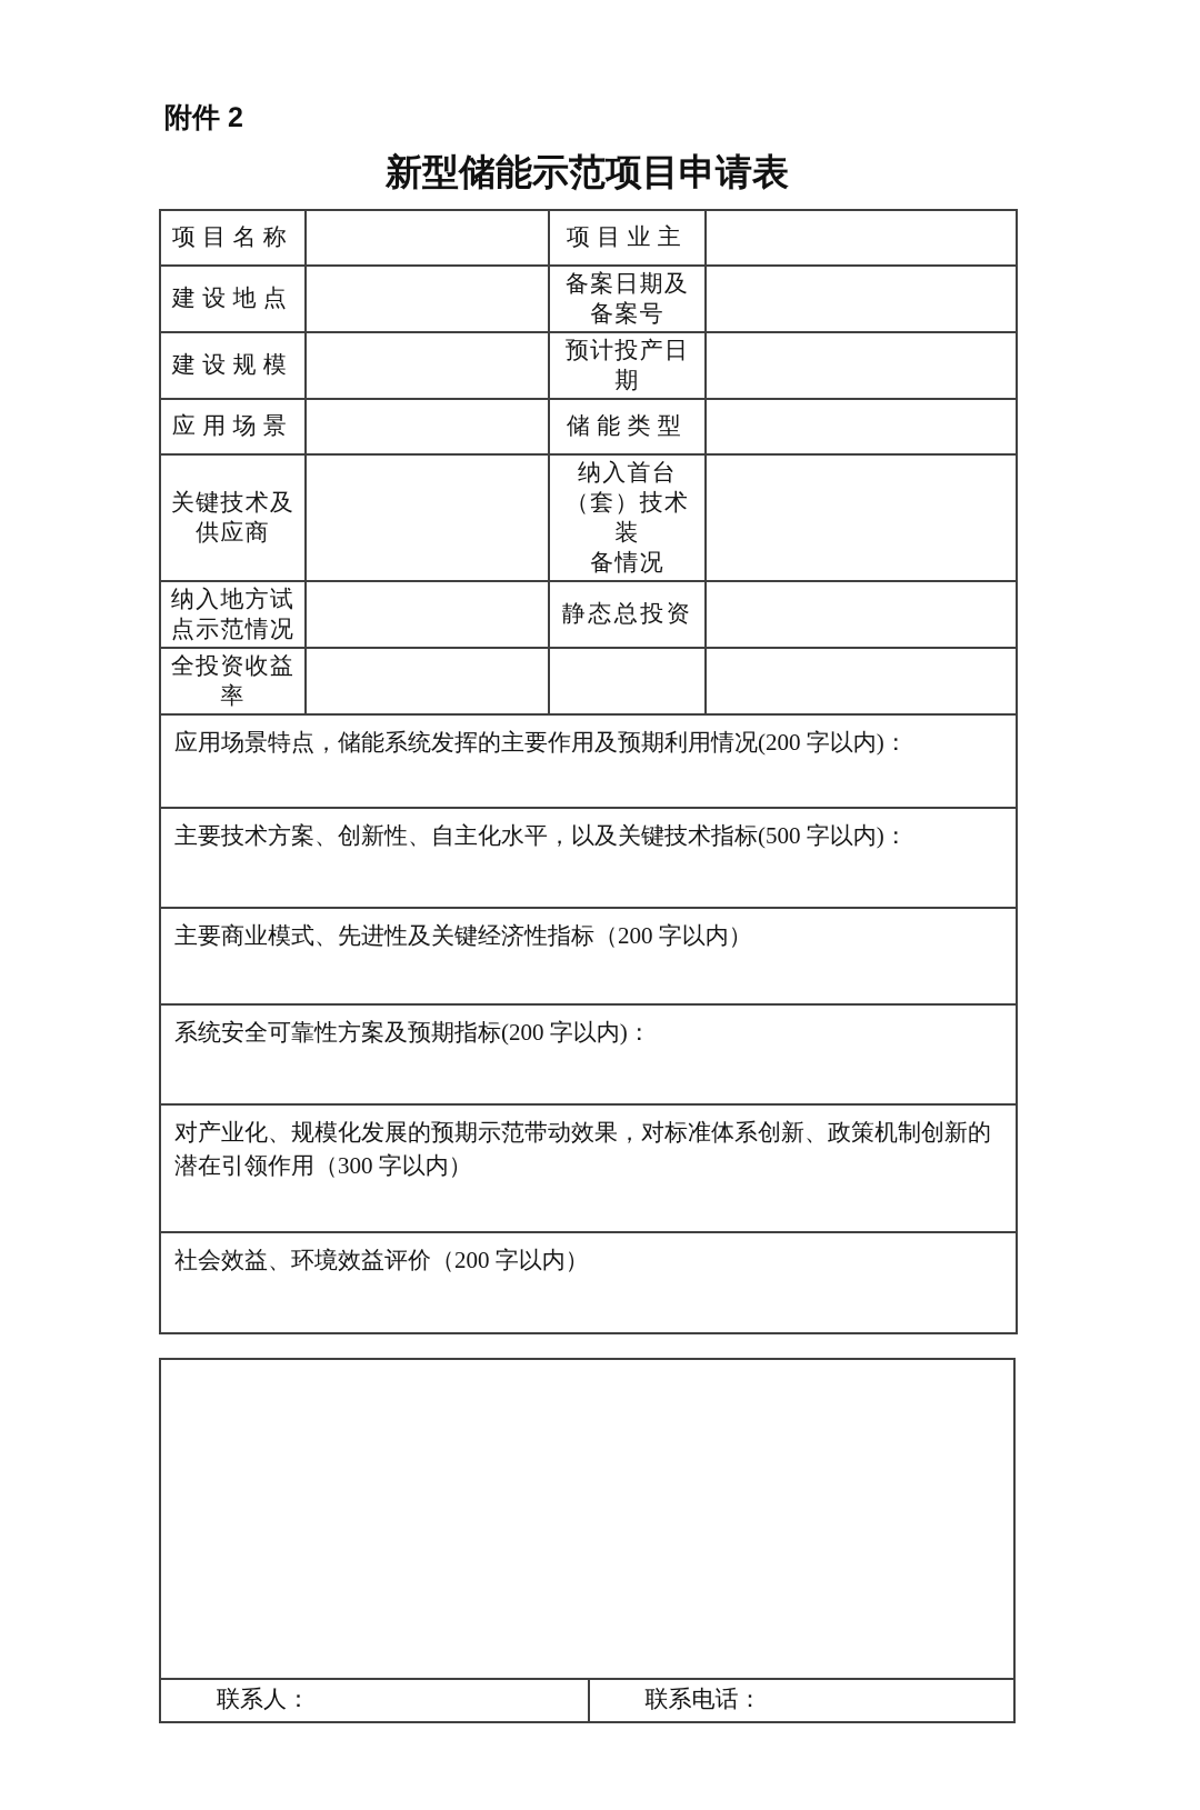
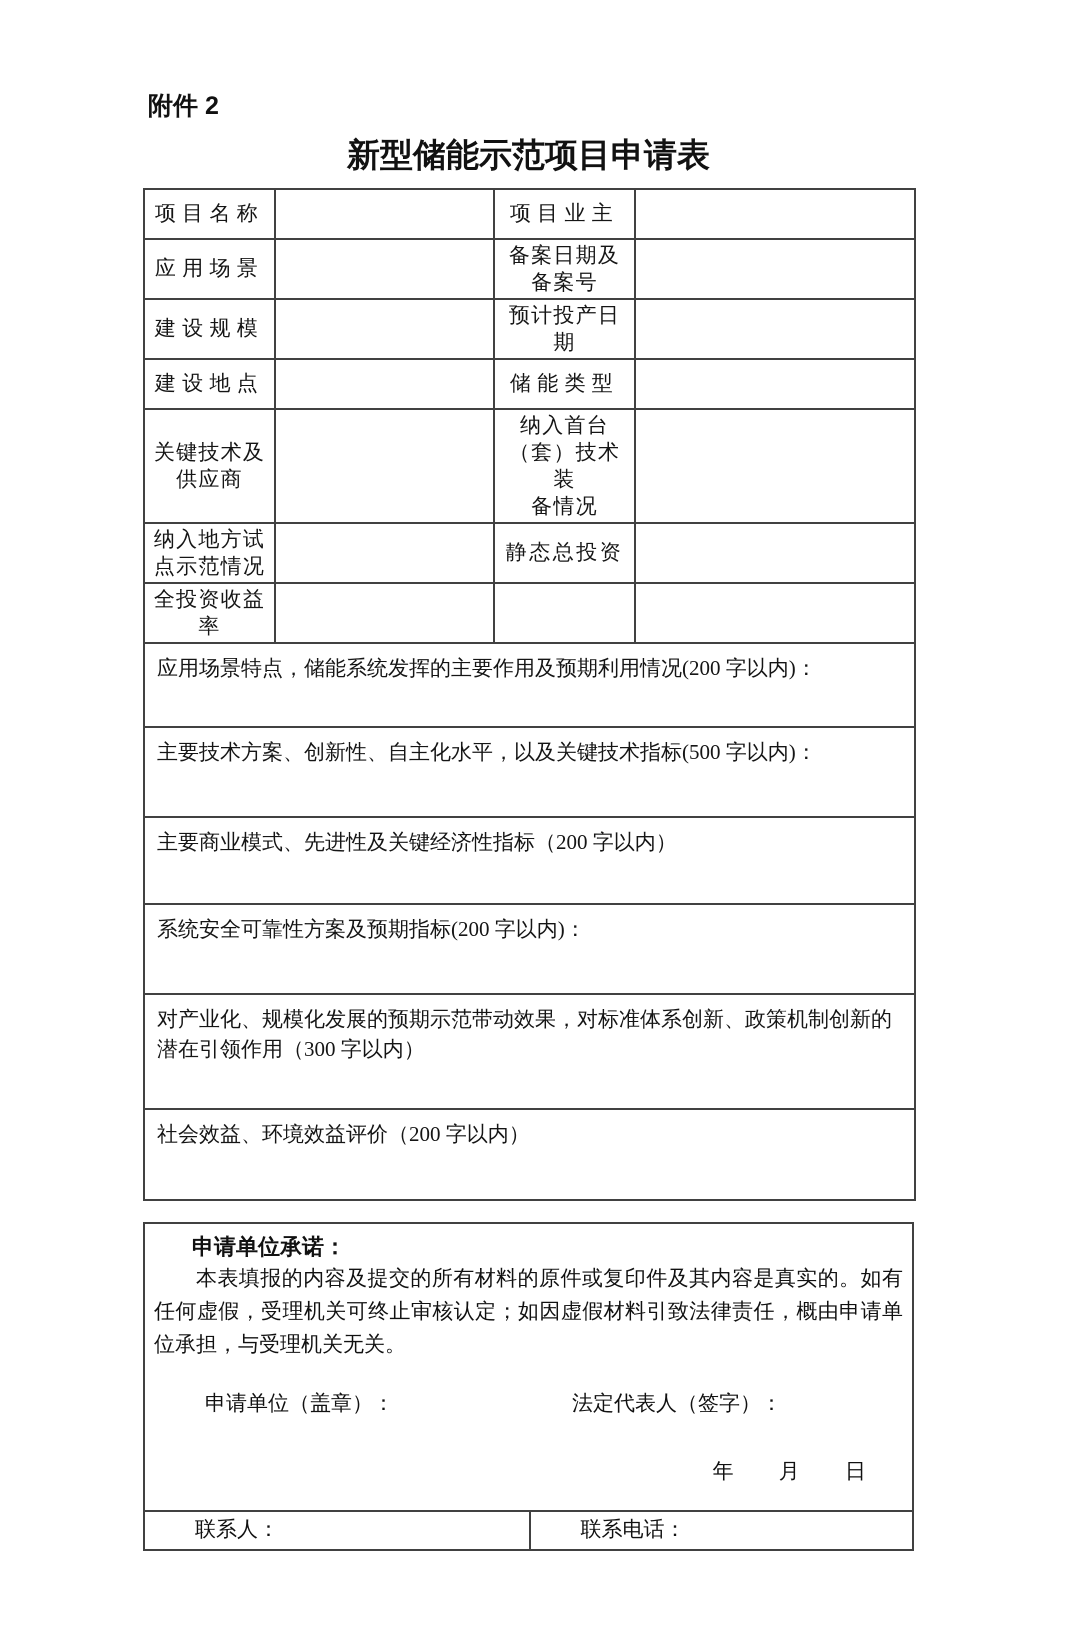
  附件 2
  新型储能示范项目申请表
  项目名称		项目业主
- 建设地点		备案日期及 备案号
+ 应用场景		备案日期及 备案号
  建设规模		预计投产日 期
- 应用场景		储能类型
+ 建设地点		储能类型
  关键技术及 供应商		纳入首台 （套）技术装 备情况
  纳入地方试 点示范情况		静态总投资
  全投资收益 率
  应用场景特点，储能系统发挥的主要作用及预期利用情况(200 字以内)：
  主要技术方案、创新性、自主化水平，以及关键技术指标(500 字以内)：
  主要商业模式、先进性及关键经济性指标（200 字以内）
  系统安全可靠性方案及预期指标(200 字以内)：
  对产业化、规模化发展的预期示范带动效果，对标准体系创新、政策机制创新的潜在引领作用（300 字以内）
  社会效益、环境效益评价（200 字以内）
+ 申请单位承诺：
+ 本表填报的内容及提交的所有材料的原件或复印件及其内容是真实的。如有任何虚假，受理机关可终止审核认定；如因虚假材料引致法律责任，概由申请单位承担，与受理机关无关。
+ 申请单位（盖章）：
+ 法定代表人（签字）：
+ 年 月 日
  联系人：
  联系电话：
